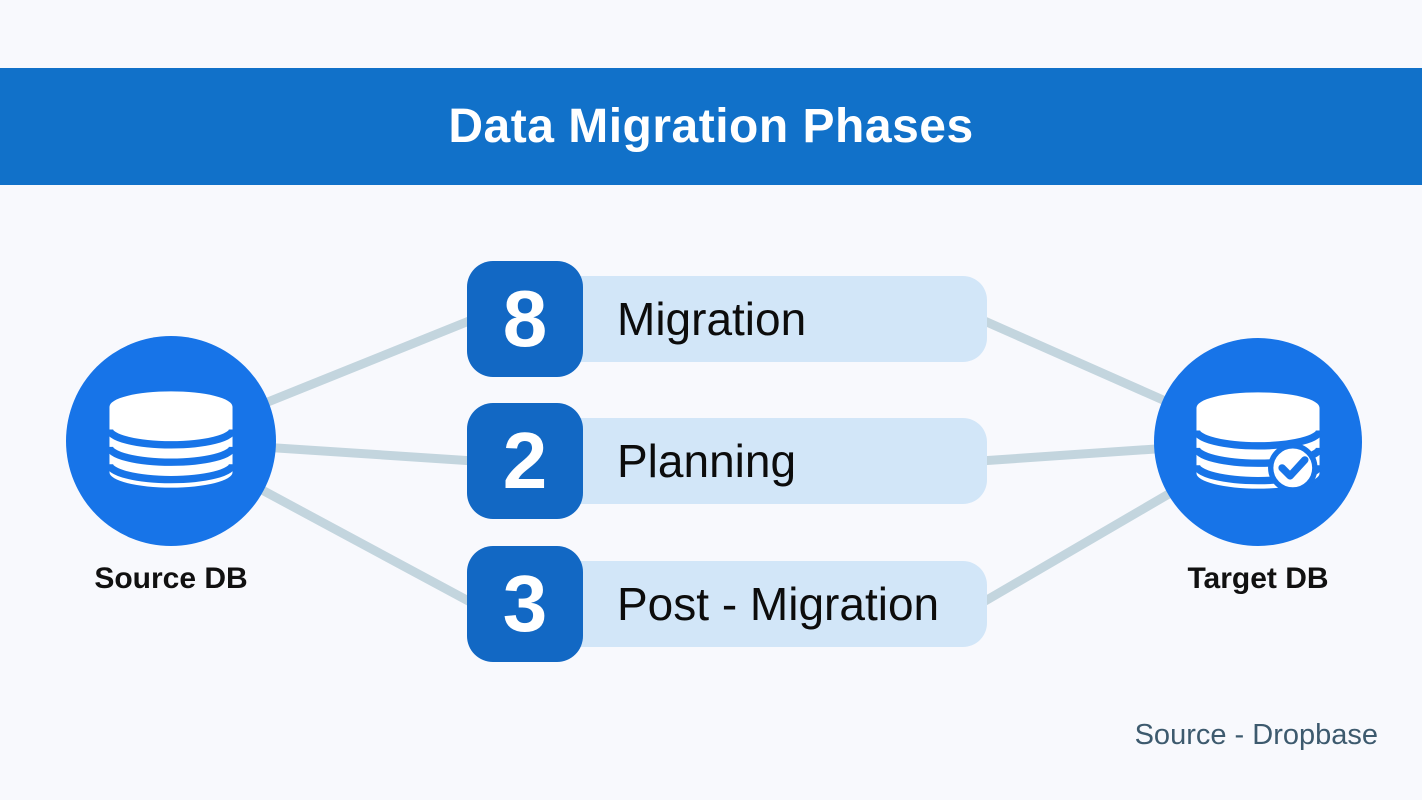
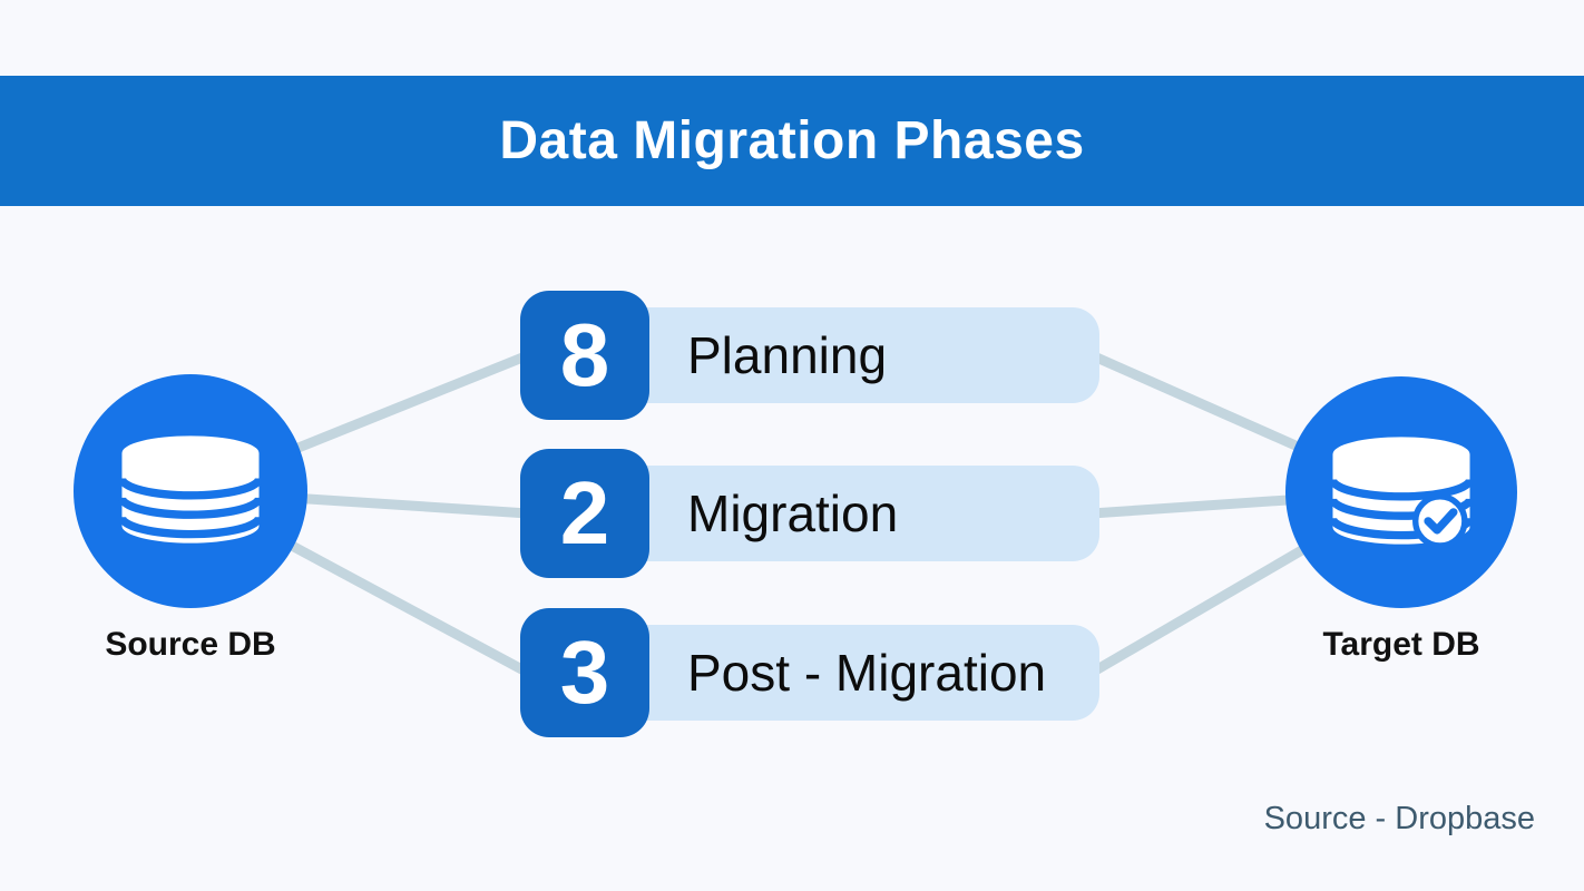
  Data Migration Phases
  Source DB
  Target DB
  8
- Migration
+ Planning
  2
- Planning
+ Migration
  3
  Post - Migration
  Source - Dropbase
